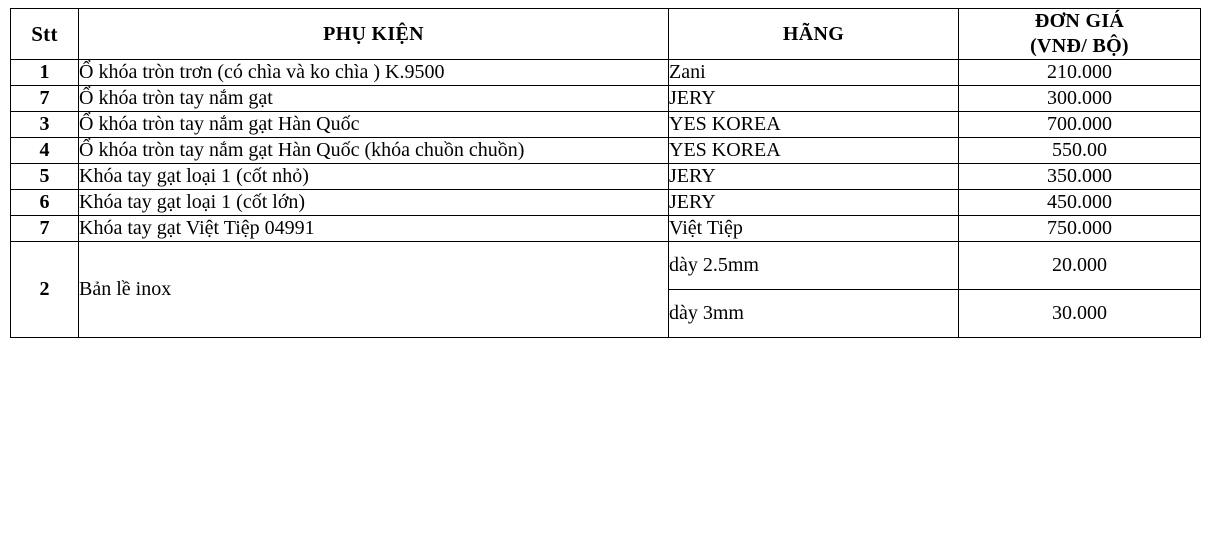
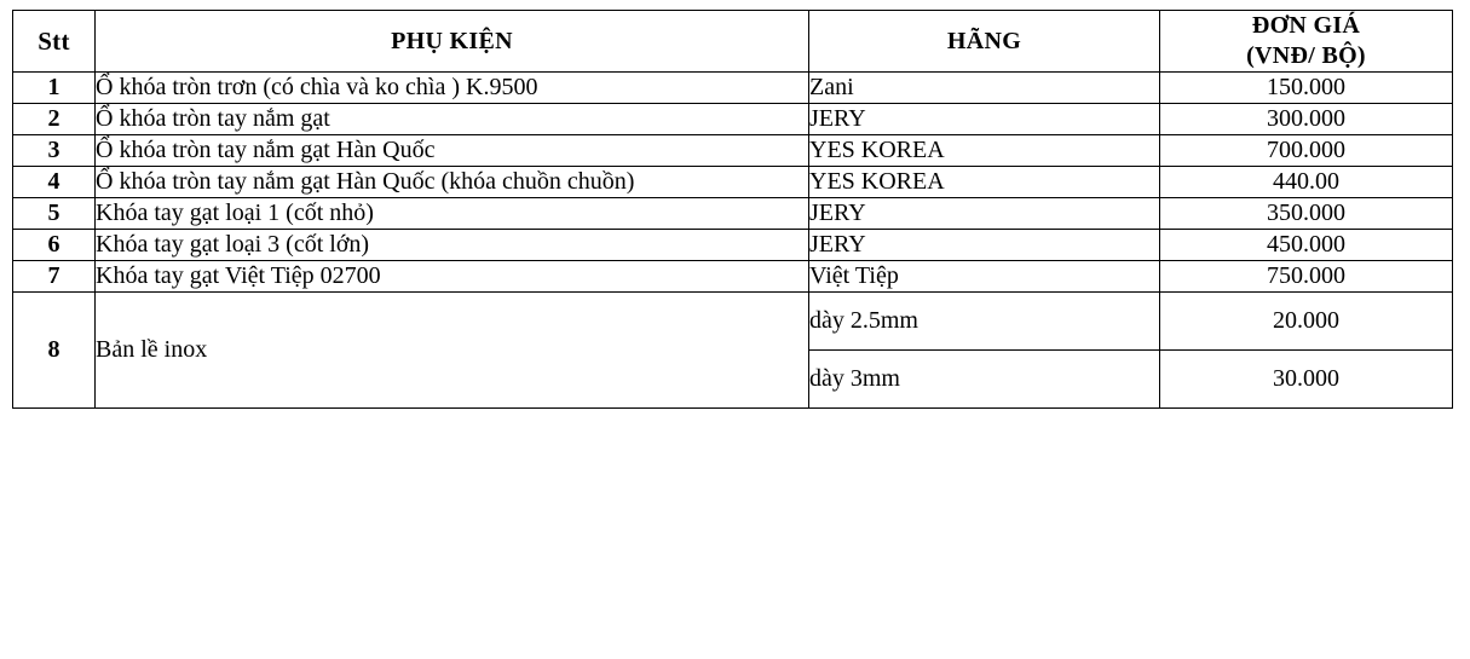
  Stt	PHỤ KIỆN	HÃNG	ĐƠN GIÁ (VNĐ/ BỘ)
- 1	Ổ khóa tròn trơn (có chìa và ko chìa ) K.9500	Zani	210.000
+ 1	Ổ khóa tròn trơn (có chìa và ko chìa ) K.9500	Zani	150.000
- 7	Ổ khóa tròn tay nắm gạt	JERY	300.000
+ 2	Ổ khóa tròn tay nắm gạt	JERY	300.000
  3	Ổ khóa tròn tay nắm gạt Hàn Quốc	YES KOREA	700.000
- 4	Ổ khóa tròn tay nắm gạt Hàn Quốc (khóa chuồn chuồn)	YES KOREA	550.00
+ 4	Ổ khóa tròn tay nắm gạt Hàn Quốc (khóa chuồn chuồn)	YES KOREA	440.00
  5	Khóa tay gạt loại 1 (cốt nhỏ)	JERY	350.000
- 6	Khóa tay gạt loại 1 (cốt lớn)	JERY	450.000
+ 6	Khóa tay gạt loại 3 (cốt lớn)	JERY	450.000
- 7	Khóa tay gạt Việt Tiệp 04991	Việt Tiệp	750.000
+ 7	Khóa tay gạt Việt Tiệp 02700	Việt Tiệp	750.000
- 2	Bản lề inox	dày 2.5mm	20.000
+ 8	Bản lề inox	dày 2.5mm	20.000
  dày 3mm	30.000
